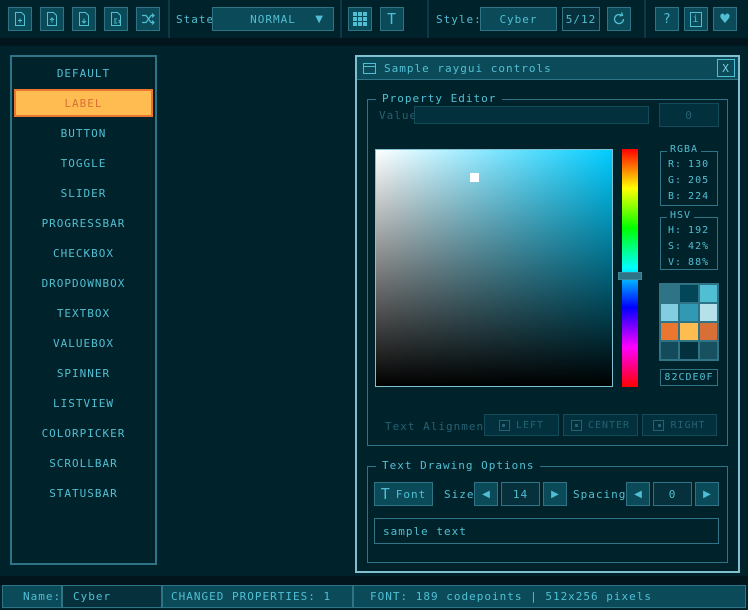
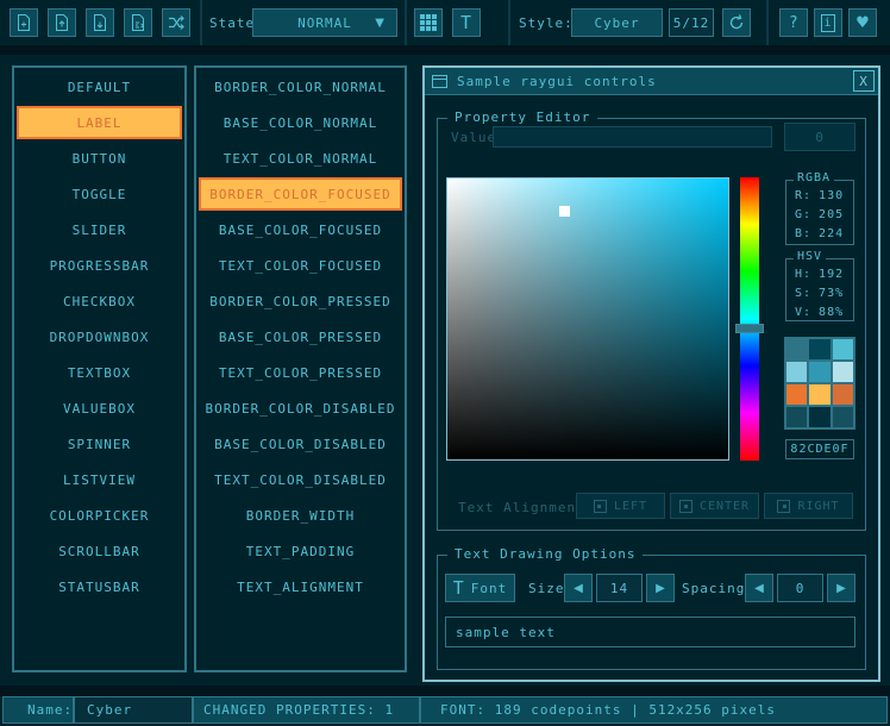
  State
  NORMAL
  ▼
  T
  Style:
  Cyber
  5/12
  ?
  i
  ♥
  DEFAULT
  LABEL
  BUTTON
  TOGGLE
  SLIDER
  PROGRESSBAR
  CHECKBOX
  DROPDOWNBOX
  TEXTBOX
  VALUEBOX
  SPINNER
  LISTVIEW
  COLORPICKER
  SCROLLBAR
  STATUSBAR
+ BORDER_COLOR_NORMAL
+ BASE_COLOR_NORMAL
+ TEXT_COLOR_NORMAL
+ BORDER_COLOR_FOCUSED
+ BASE_COLOR_FOCUSED
+ TEXT_COLOR_FOCUSED
+ BORDER_COLOR_PRESSED
+ BASE_COLOR_PRESSED
+ TEXT_COLOR_PRESSED
+ BORDER_COLOR_DISABLED
+ BASE_COLOR_DISABLED
+ TEXT_COLOR_DISABLED
+ BORDER_WIDTH
+ TEXT_PADDING
+ TEXT_ALIGNMENT
  Sample raygui controls
  X
  Property Editor
  0
  RGBA
  R:
  130
  G:
  205
  B:
  224
  HSV
  H:
  192
  S:
- 42%
+ 73%
  V:
  88%
  82CDE0F
  Text Alignmen
  LEFT
  CENTER
  RIGHT
  Text Drawing Options
  T
  Font
  Size
  ◀
  14
  ▶
  Spacing
  ◀
  0
  ▶
  sample text
  Name:
  Cyber
  CHANGED PROPERTIES: 1
  FONT: 189 codepoints | 512x256 pixels
